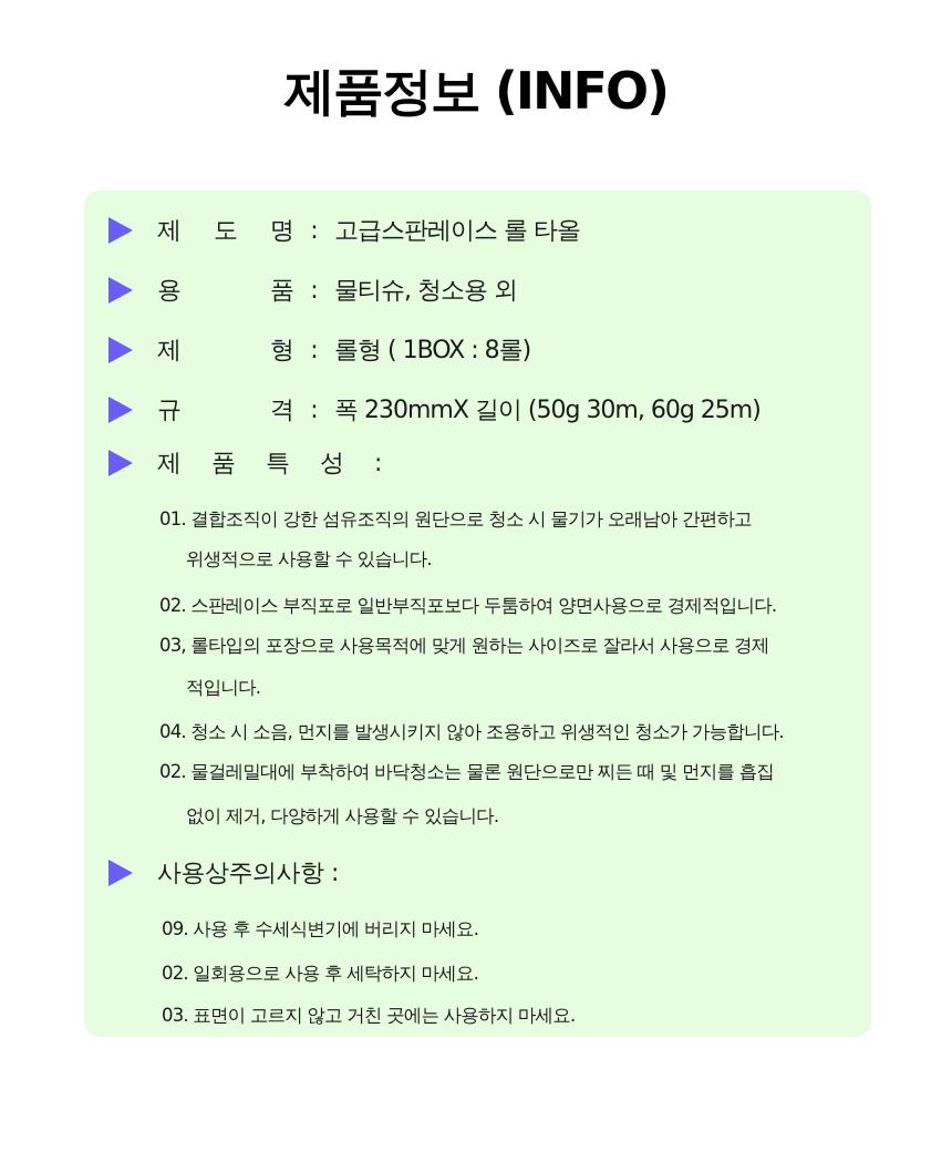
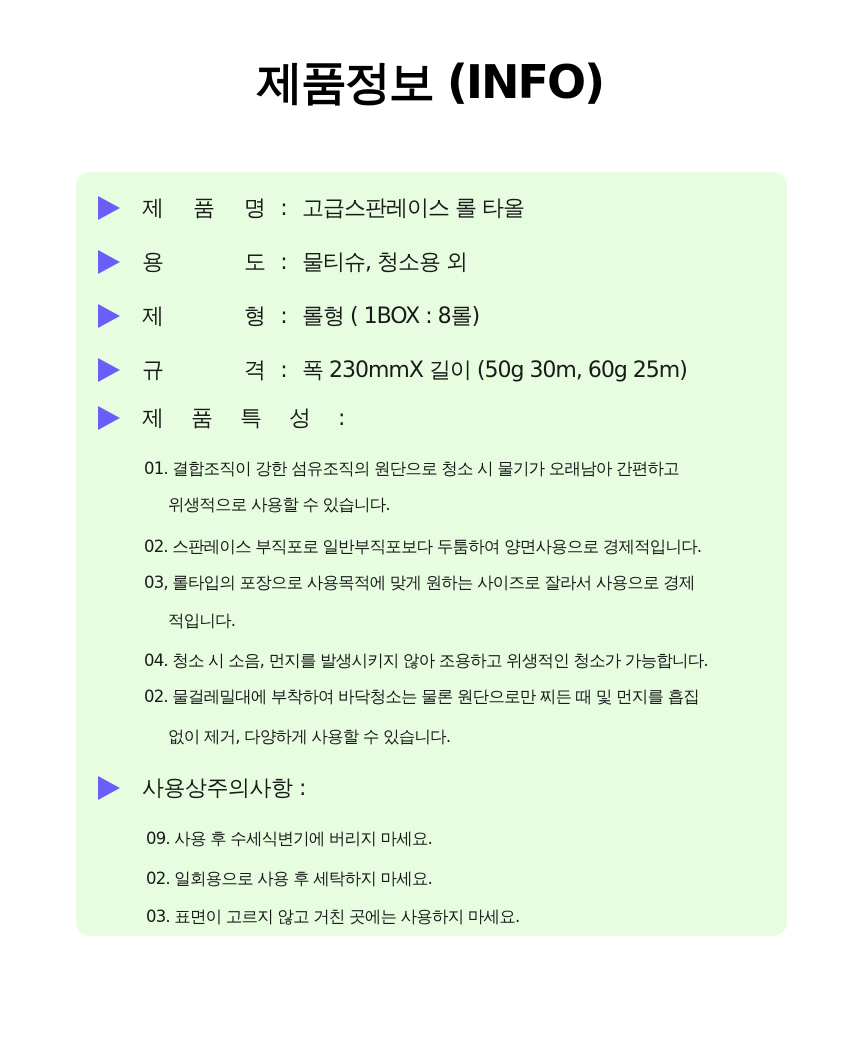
  제품정보 (INFO)
  제
- 도
+ 품
  명
  :
  고급스판레이스 롤 타올
  용
- 품
+ 도
  :
  물티슈, 청소용 외
  제
  형
  :
  롤형 ( 1BOX : 8롤)
  규
  격
  :
  폭 230mmX 길이 (50g 30m, 60g 25m)
  제 품 특 성 :
  01. 결합조직이 강한 섬유조직의 원단으로 청소 시 물기가 오래남아 간편하고
  위생적으로 사용할 수 있습니다.
  02. 스판레이스 부직포로 일반부직포보다 두툼하여 양면사용으로 경제적입니다.
  03, 롤타입의 포장으로 사용목적에 맞게 원하는 사이즈로 잘라서 사용으로 경제
  적입니다.
  04. 청소 시 소음, 먼지를 발생시키지 않아 조용하고 위생적인 청소가 가능합니다.
  02. 물걸레밀대에 부착하여 바닥청소는 물론 원단으로만 찌든 때 및 먼지를 흡집
  없이 제거, 다양하게 사용할 수 있습니다.
  사용상주의사항 :
  09. 사용 후 수세식변기에 버리지 마세요.
  02. 일회용으로 사용 후 세탁하지 마세요.
  03. 표면이 고르지 않고 거친 곳에는 사용하지 마세요.
